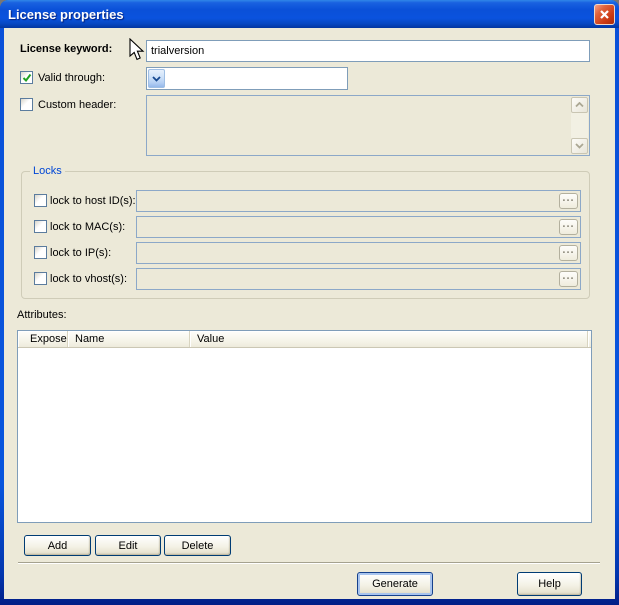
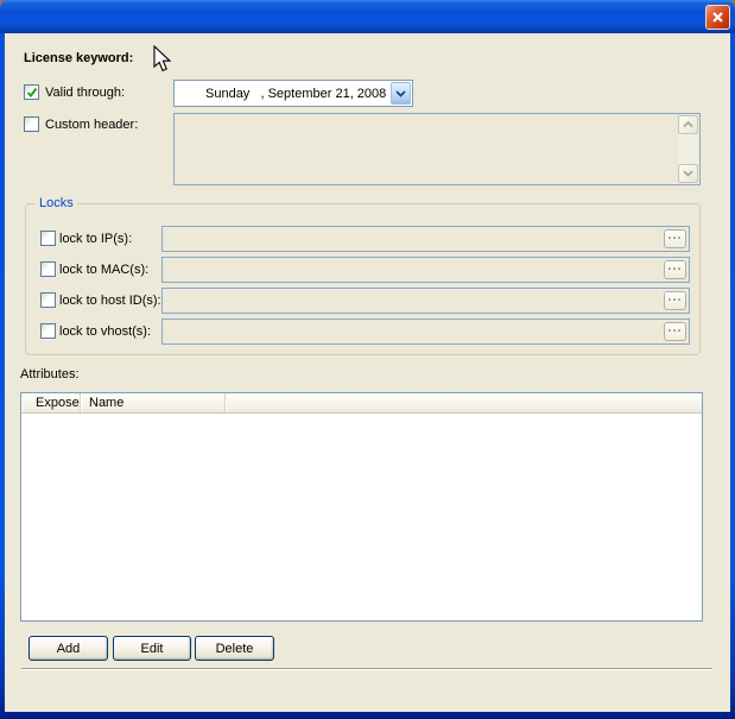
- License properties
  License keyword:
- trialversion
  Valid through:
+ Sunday , September 21, 2008
  Custom header:
  Locks
- lock to host ID(s):
+ lock to IP(s):
  ...
  lock to MAC(s):
  ...
- lock to IP(s):
+ lock to host ID(s):
  ...
  lock to vhost(s):
  ...
  Attributes:
  Expose
  Name
- Value
  Add
  Edit
  Delete
- Generate
- Help
